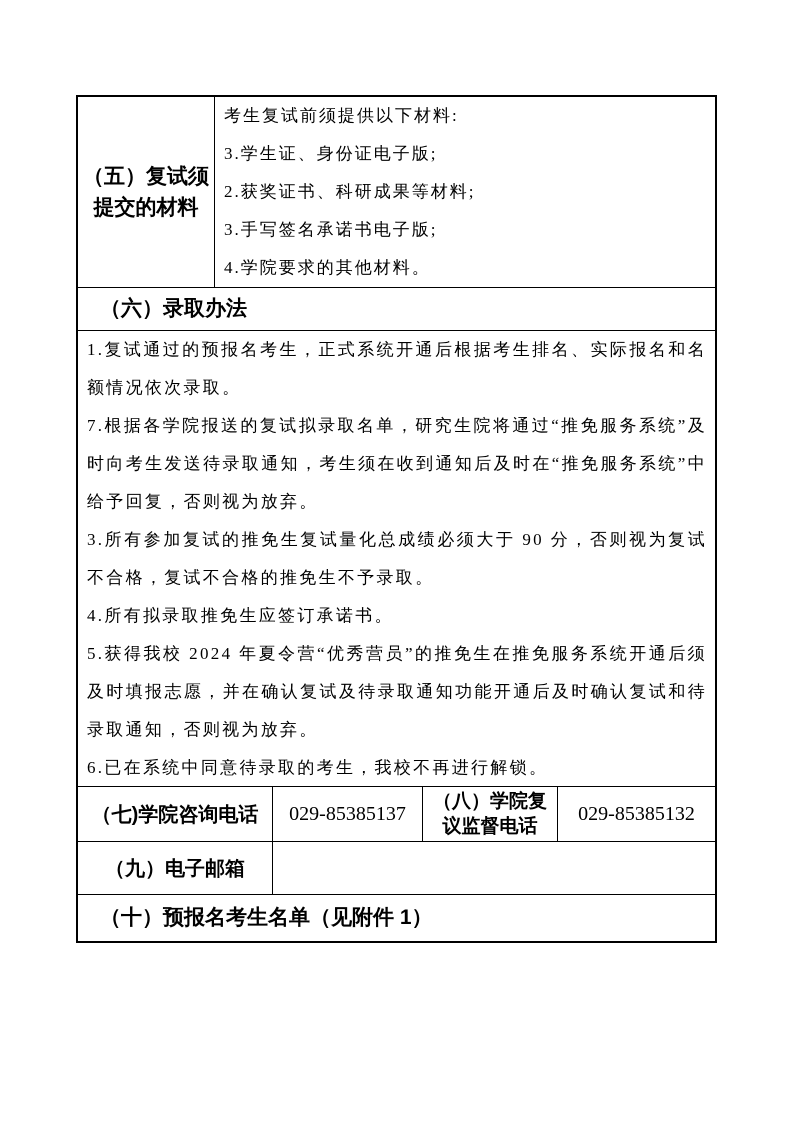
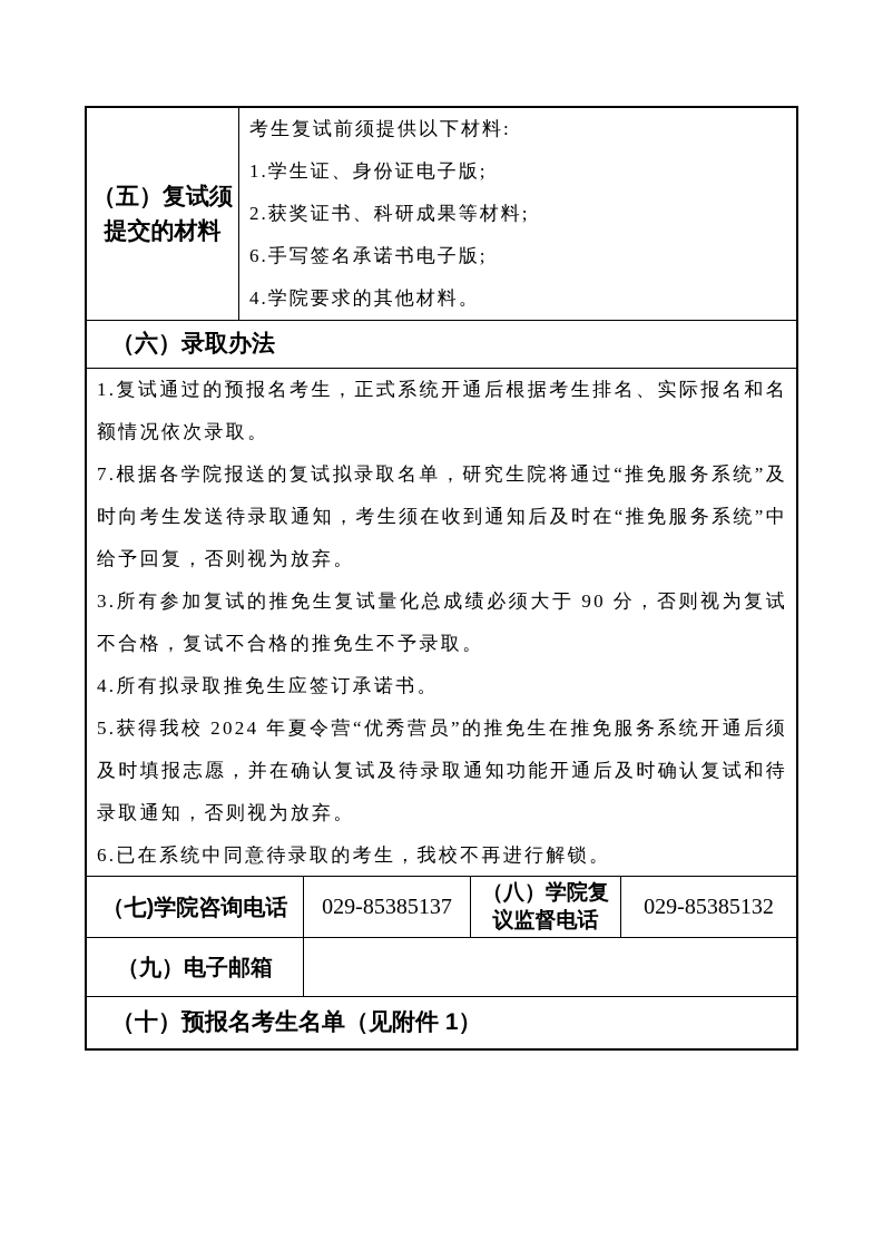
  （五）复试须提交的材料
  考生复试前须提供以下材料:
- 3.学生证、身份证电子版;
+ 1.学生证、身份证电子版;
  2.获奖证书、科研成果等材料;
- 3.手写签名承诺书电子版;
+ 6.手写签名承诺书电子版;
  4.学院要求的其他材料。
  （六）录取办法
  1.复试通过的预报名考生，正式系统开通后根据考生排名、实际报名和名额情况依次录取。
  7.根据各学院报送的复试拟录取名单，研究生院将通过“推免服务系统”及时向考生发送待录取通知，考生须在收到通知后及时在“推免服务系统”中给予回复，否则视为放弃。
  3.所有参加复试的推免生复试量化总成绩必须大于 90 分，否则视为复试不合格，复试不合格的推免生不予录取。
  4.所有拟录取推免生应签订承诺书。
  5.获得我校 2024 年夏令营“优秀营员”的推免生在推免服务系统开通后须及时填报志愿，并在确认复试及待录取通知功能开通后及时确认复试和待录取通知，否则视为放弃。
  6.已在系统中同意待录取的考生，我校不再进行解锁。
  （七)学院咨询电话
  029-85385137
  （八）学院复议监督电话
  029-85385132
  （九）电子邮箱
  （十）预报名考生名单（见附件 1）
